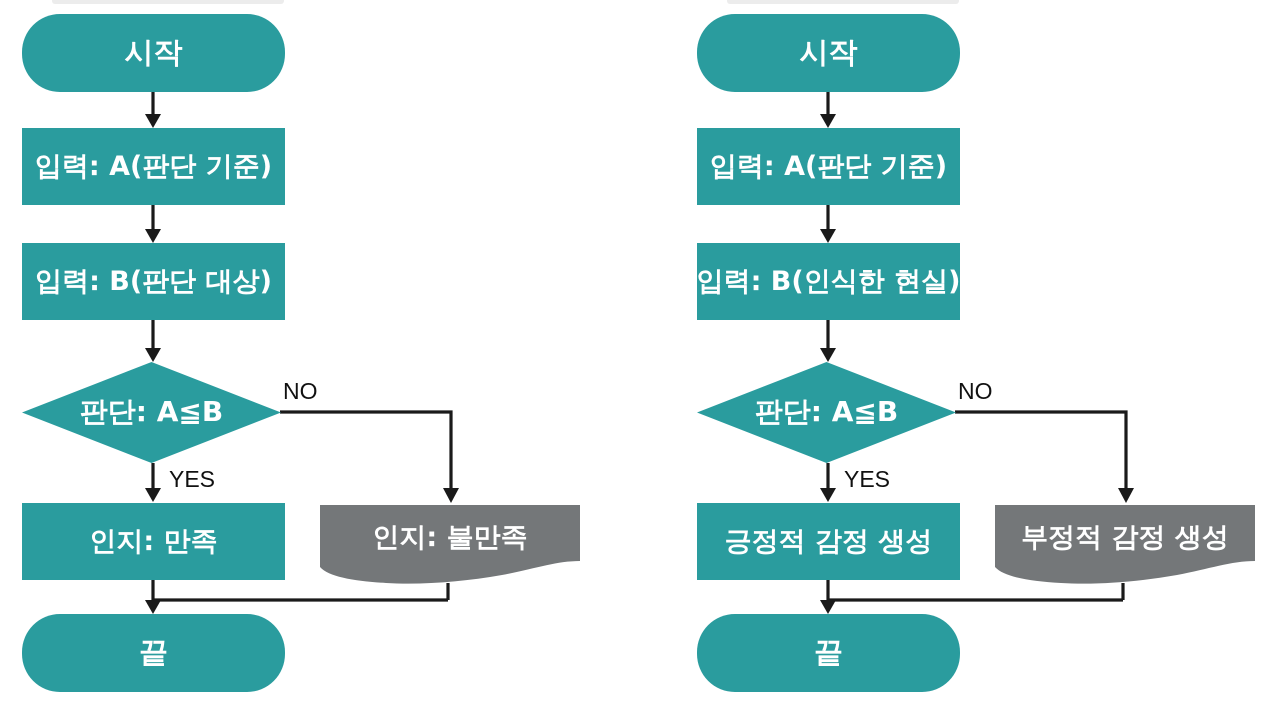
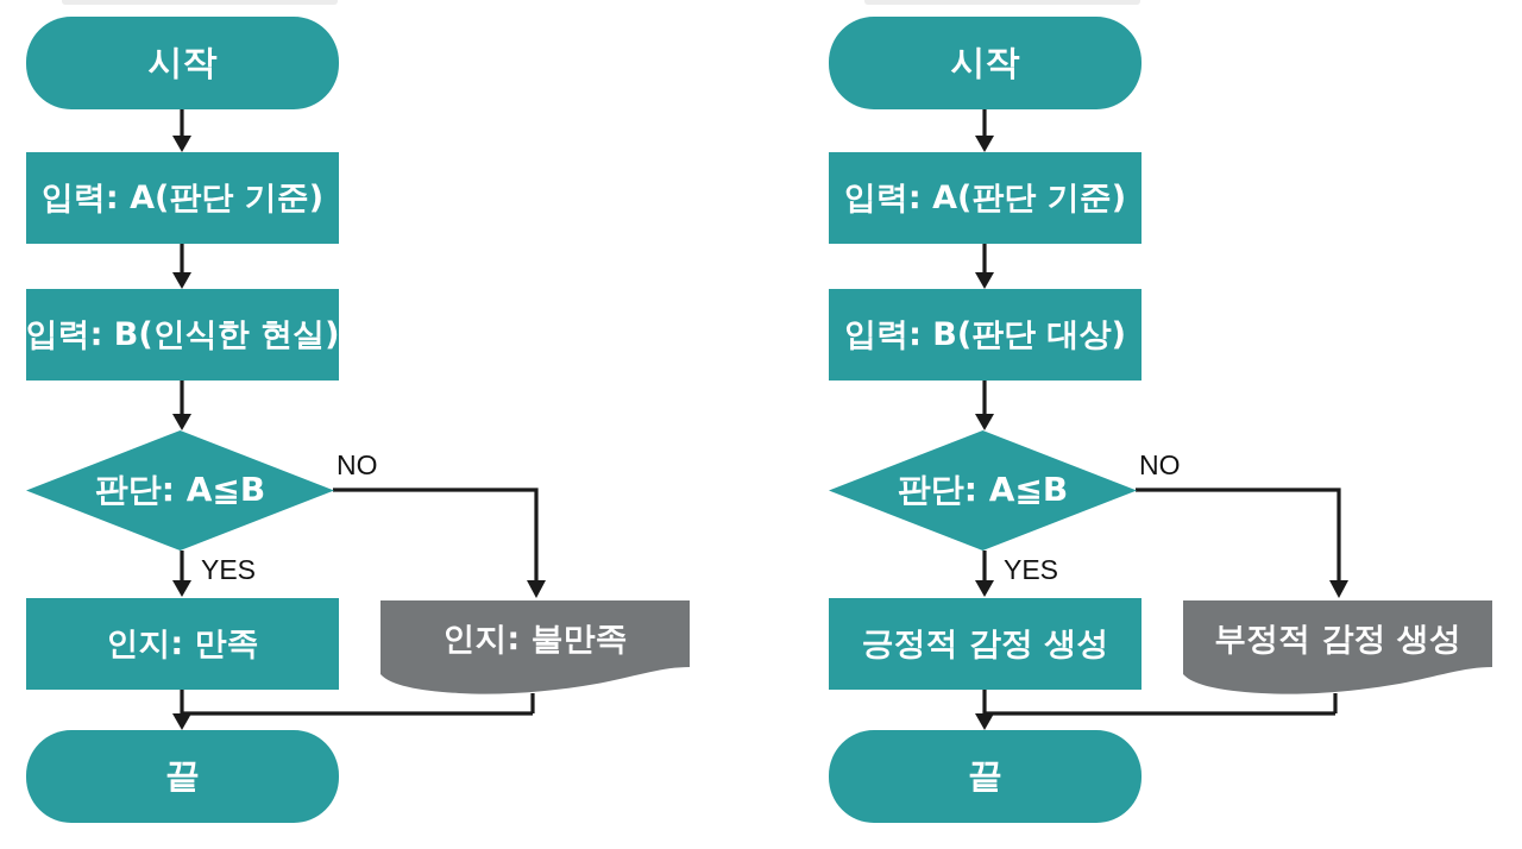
  시작
  입력: A(판단 기준)
- 입력: B(판단 대상)
+ 입력: B(인식한 현실)
  판단: A≦B
  NO
  YES
  인지: 만족
  인지: 불만족
  끝
  시작
  입력: A(판단 기준)
- 입력: B(인식한 현실)
+ 입력: B(판단 대상)
  판단: A≦B
  NO
  YES
  긍정적 감정 생성
  부정적 감정 생성
  끝
